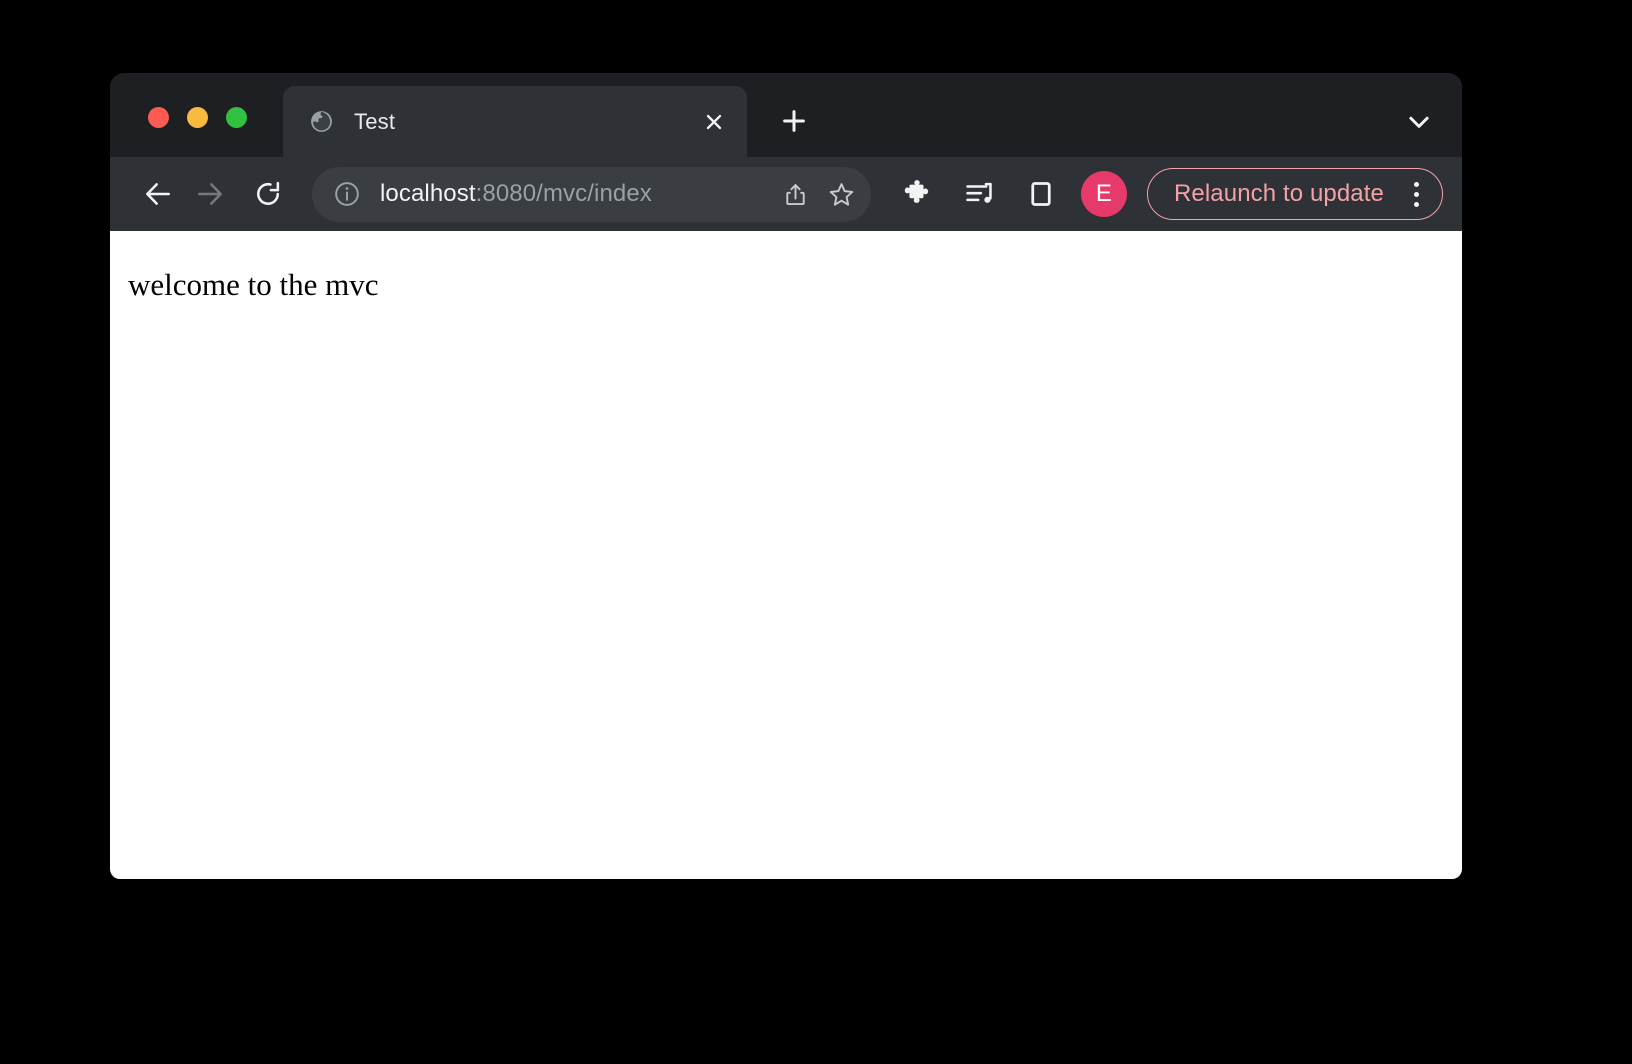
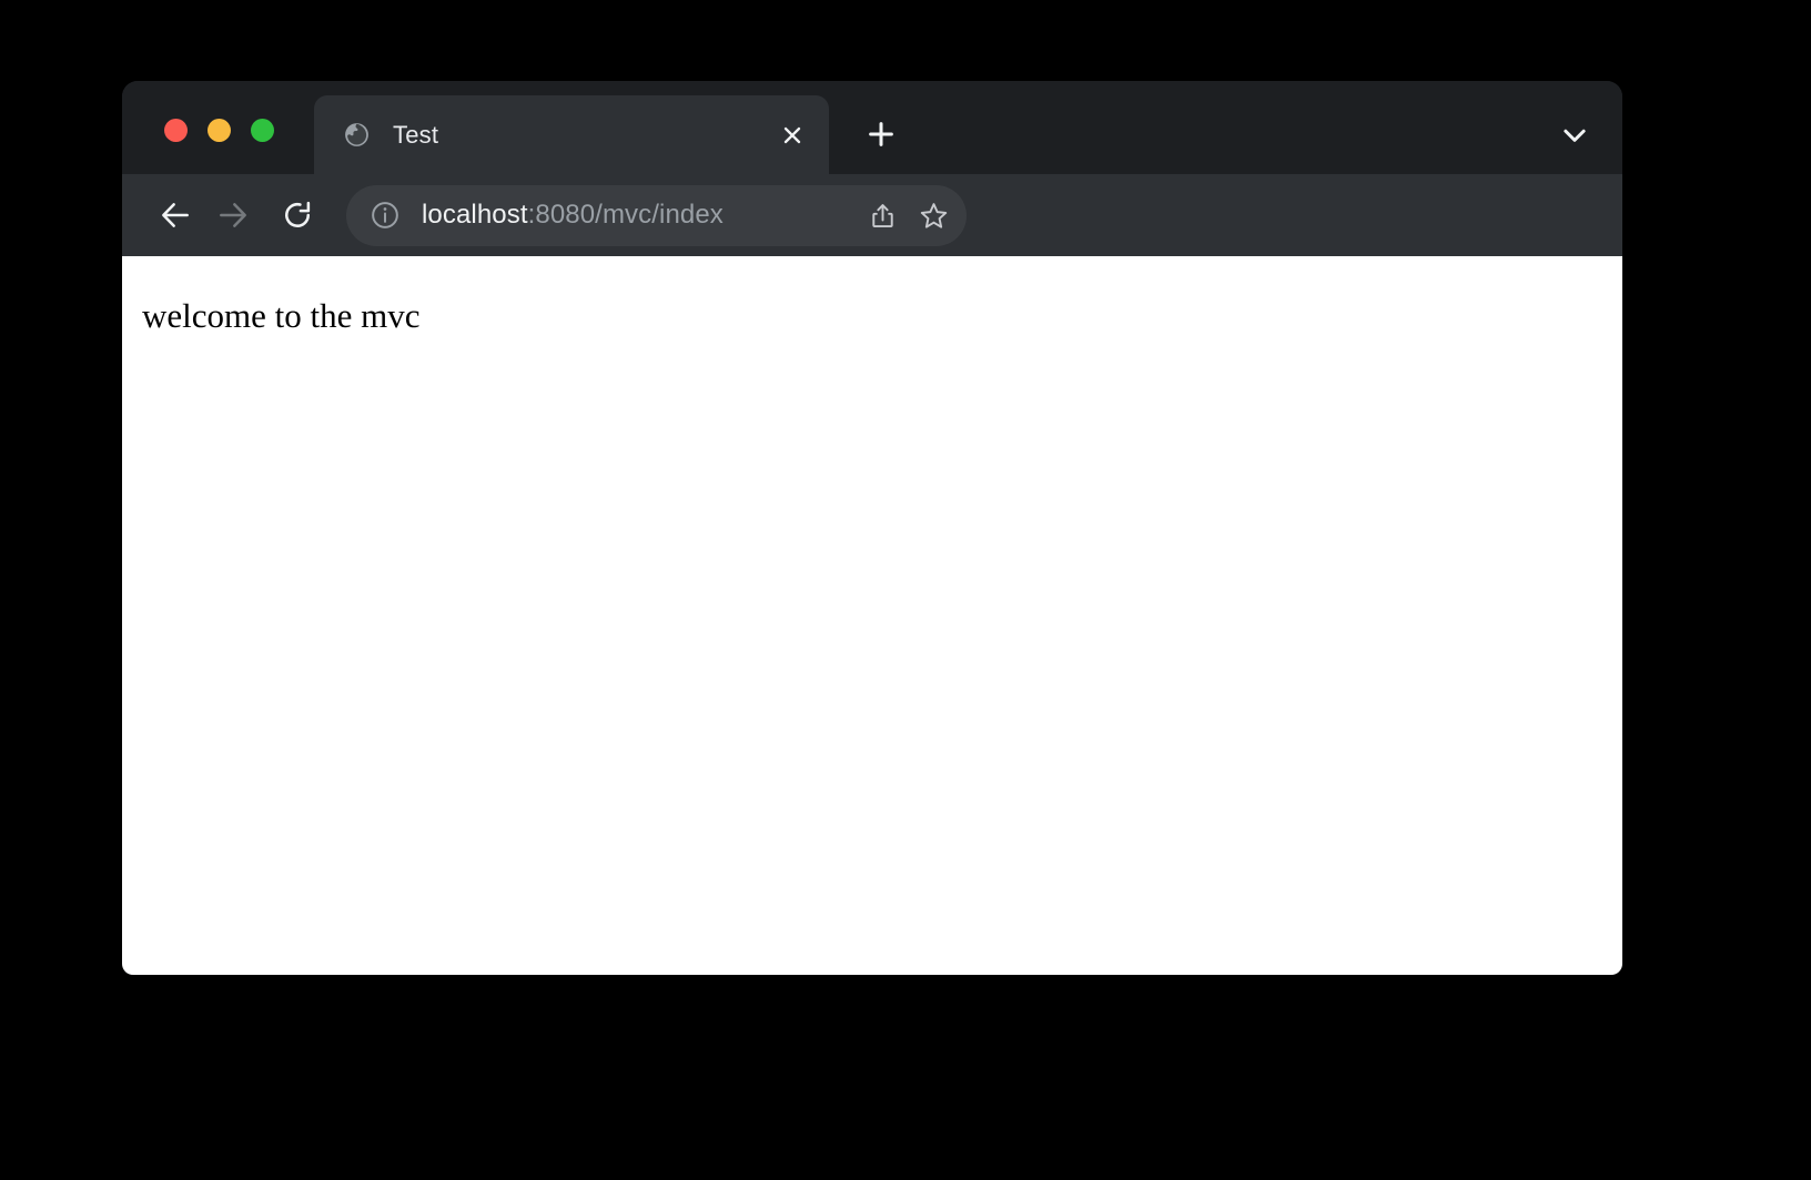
  Test
  localhost:8080/mvc/index
- E
- Relaunch to update
  welcome to the mvc
